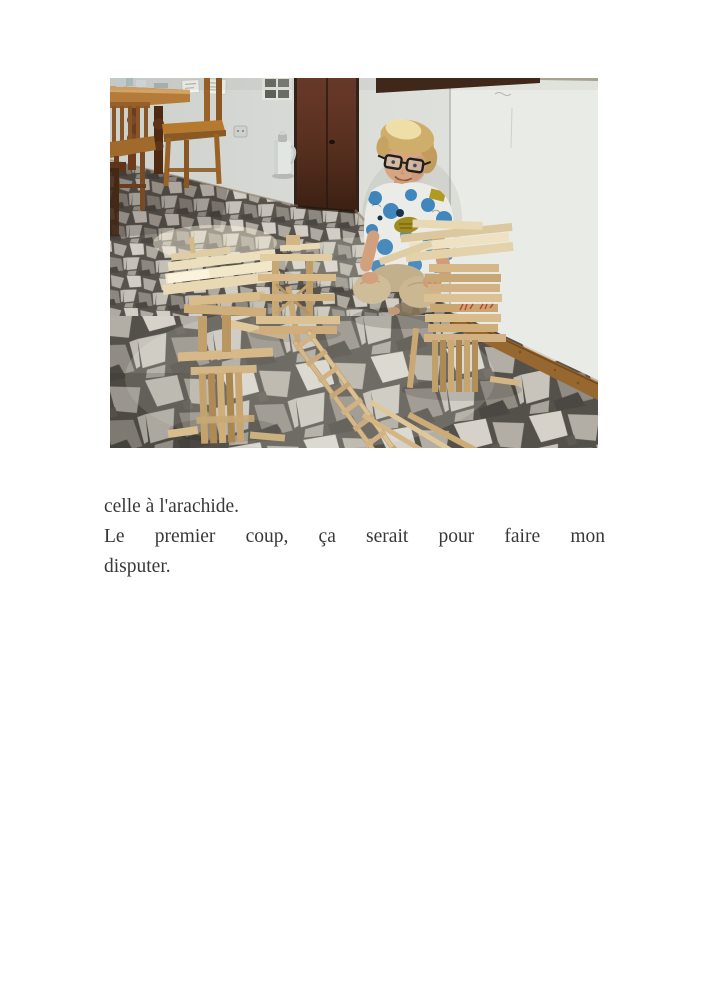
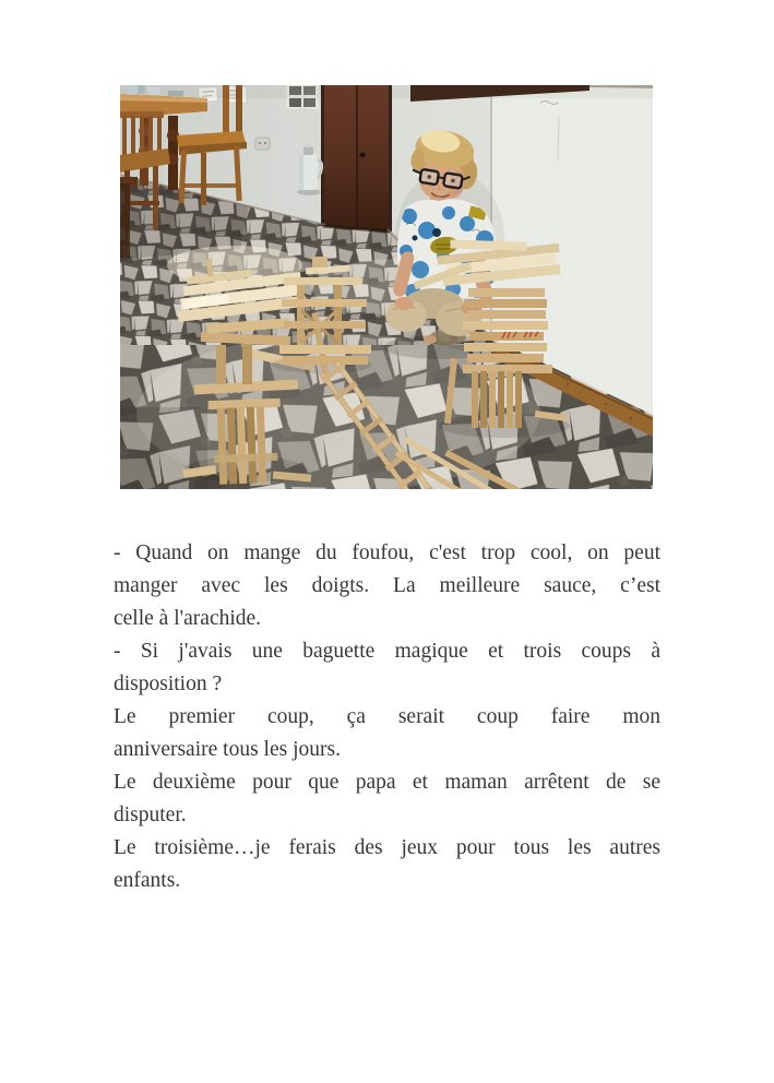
+ - Quand on mange du foufou, c'est trop cool, on peut
+ manger avec les doigts. La meilleure sauce, c’est
  celle à l'arachide.
+ - Si j'avais une baguette magique et trois coups à
+ disposition ?
- Le premier coup, ça serait pour faire mon
+ Le premier coup, ça serait coup faire mon
+ anniversaire tous les jours.
+ Le deuxième pour que papa et maman arrêtent de se
  disputer.
+ Le troisième…je ferais des jeux pour tous les autres
+ enfants.
